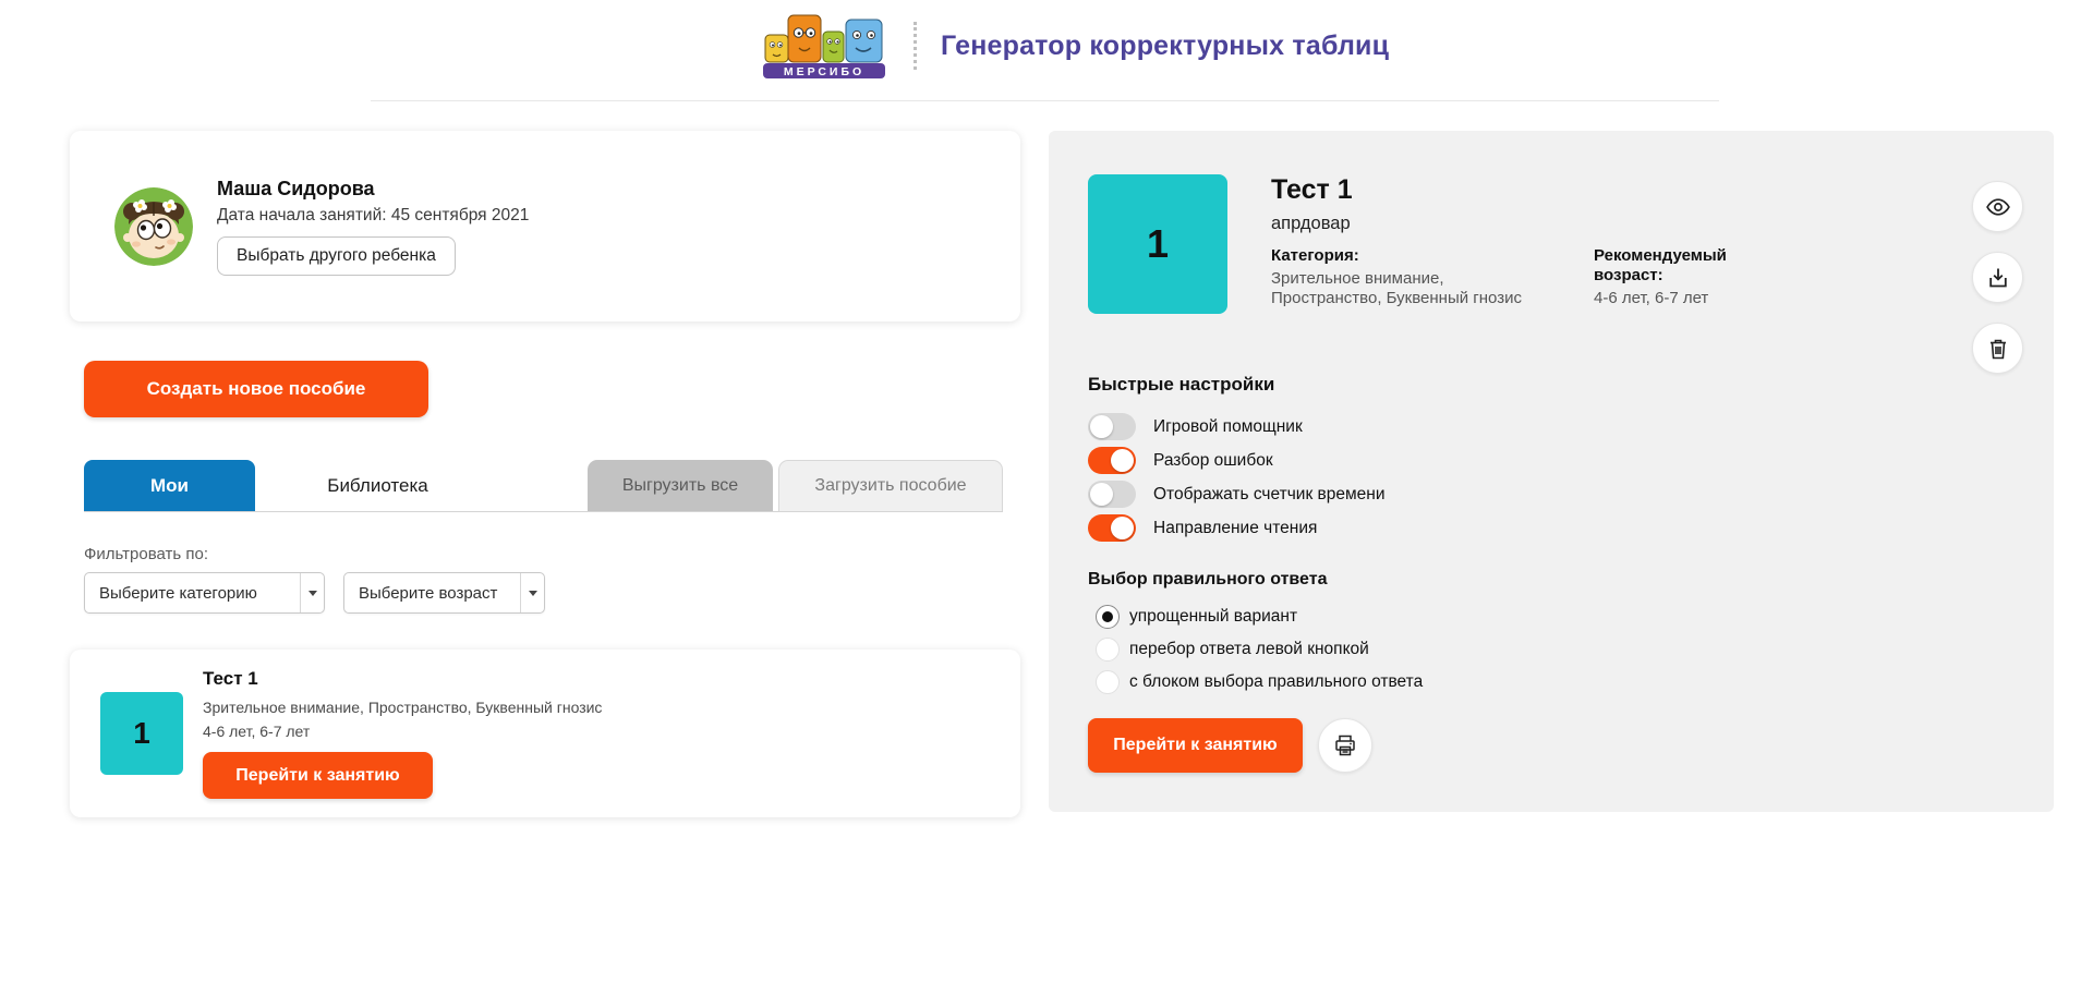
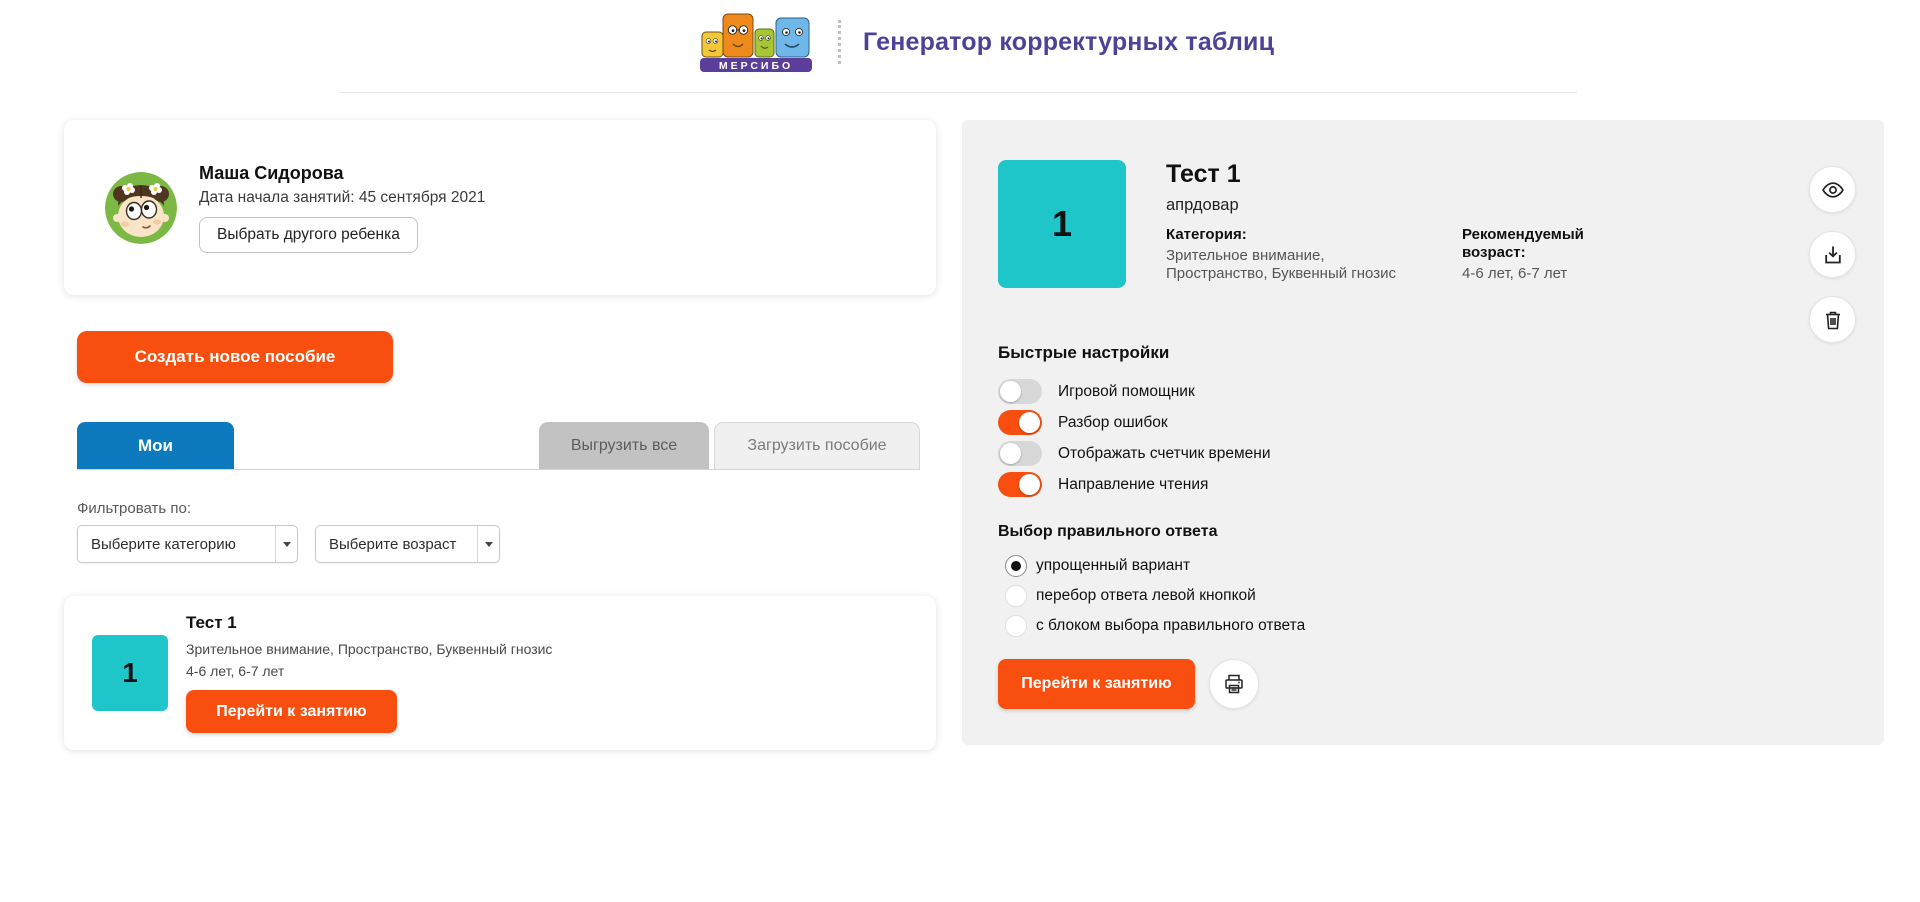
  МЕРСИБО
  Генератор корректурных таблиц
  Маша Сидорова
  Дата начала занятий: 45 сентября 2021
  Выбрать другого ребенка
  Создать новое пособие
  Мои
- Библиотека
  Выгрузить все
  Загрузить пособие
  Фильтровать по:
  Выберите категорию
  Выберите возраст
  1
  Тест 1
  Зрительное внимание, Пространство, Буквенный гнозис
  4-6 лет, 6-7 лет
  Перейти к занятию
  1
  Тест 1
  апрдовар
  Категория:
  Зрительное внимание,
  Пространство, Буквенный гнозис
  Рекомендуемый
  возраст:
  4-6 лет, 6-7 лет
  Быстрые настройки
  Игровой помощник
  Разбор ошибок
  Отображать счетчик времени
  Направление чтения
  Выбор правильного ответа
  упрощенный вариант
  перебор ответа левой кнопкой
  с блоком выбора правильного ответа
  Перейти к занятию
